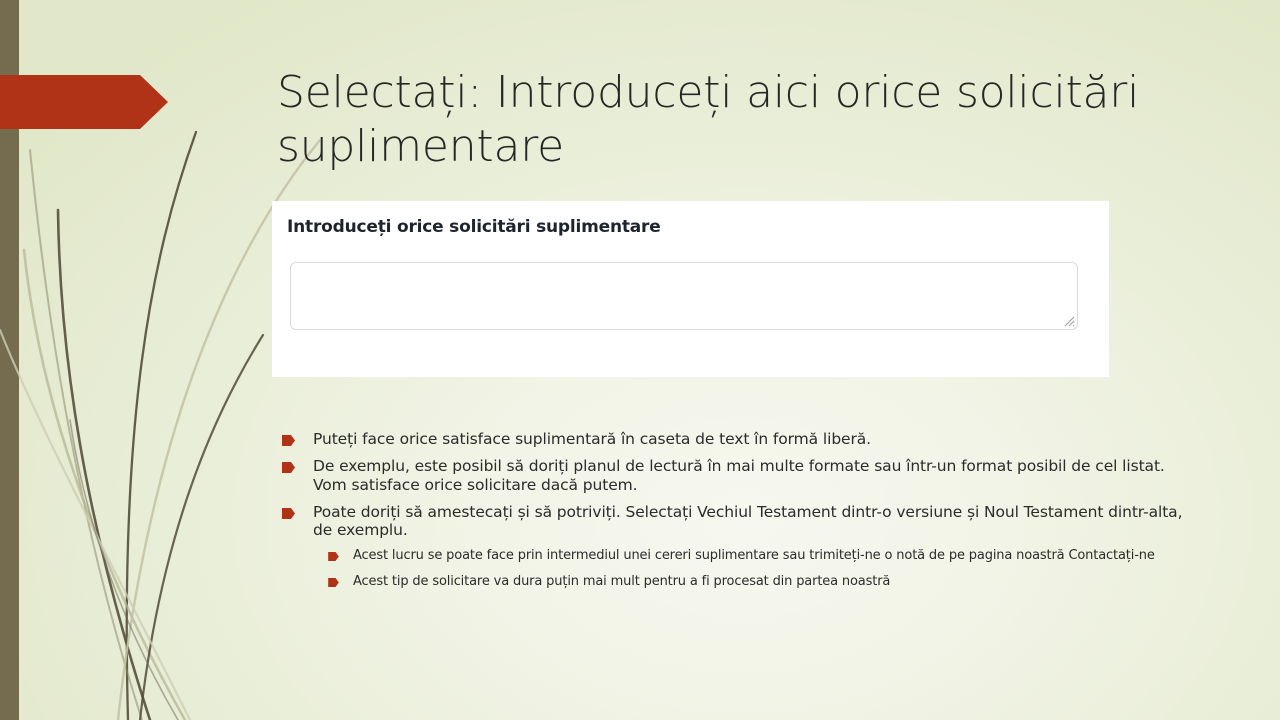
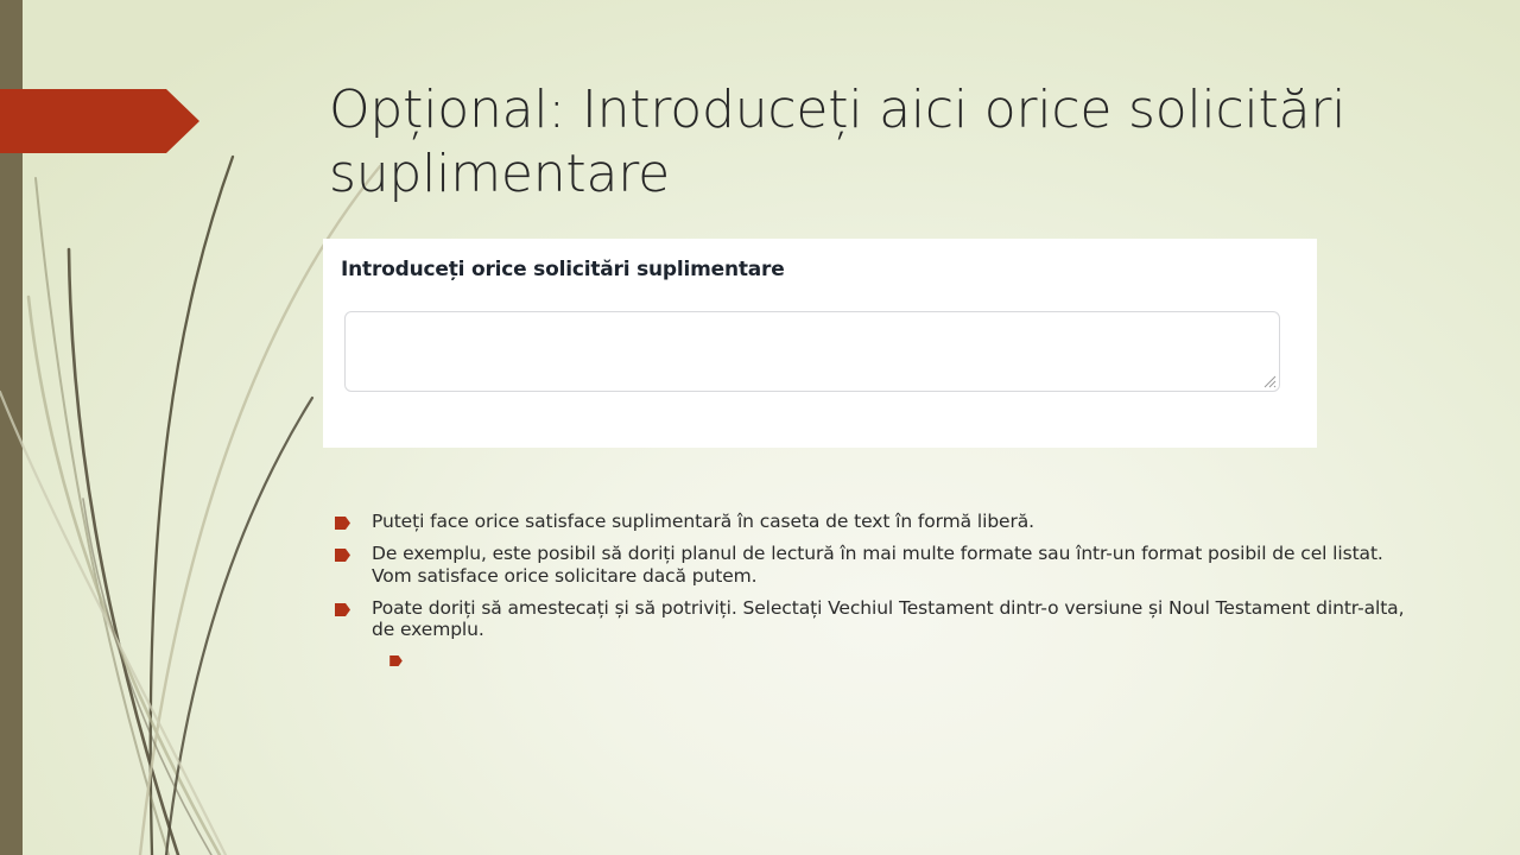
- Selectați: Introduceți aici orice solicitări suplimentare
+ Opțional: Introduceți aici orice solicitări suplimentare
  Introduceți orice solicitări suplimentare
  Puteți face orice satisface suplimentară în caseta de text în formă liberă.
  De exemplu, este posibil să doriți planul de lectură în mai multe formate sau într-un format posibil de cel listat. Vom satisface orice solicitare dacă putem.
  Poate doriți să amestecați și să potriviți. Selectați Vechiul Testament dintr-o versiune și Noul Testament dintr-alta, de exemplu.
- Acest lucru se poate face prin intermediul unei cereri suplimentare sau trimiteți-ne o notă de pe pagina noastră Contactați-ne
- Acest tip de solicitare va dura puțin mai mult pentru a fi procesat din partea noastră
